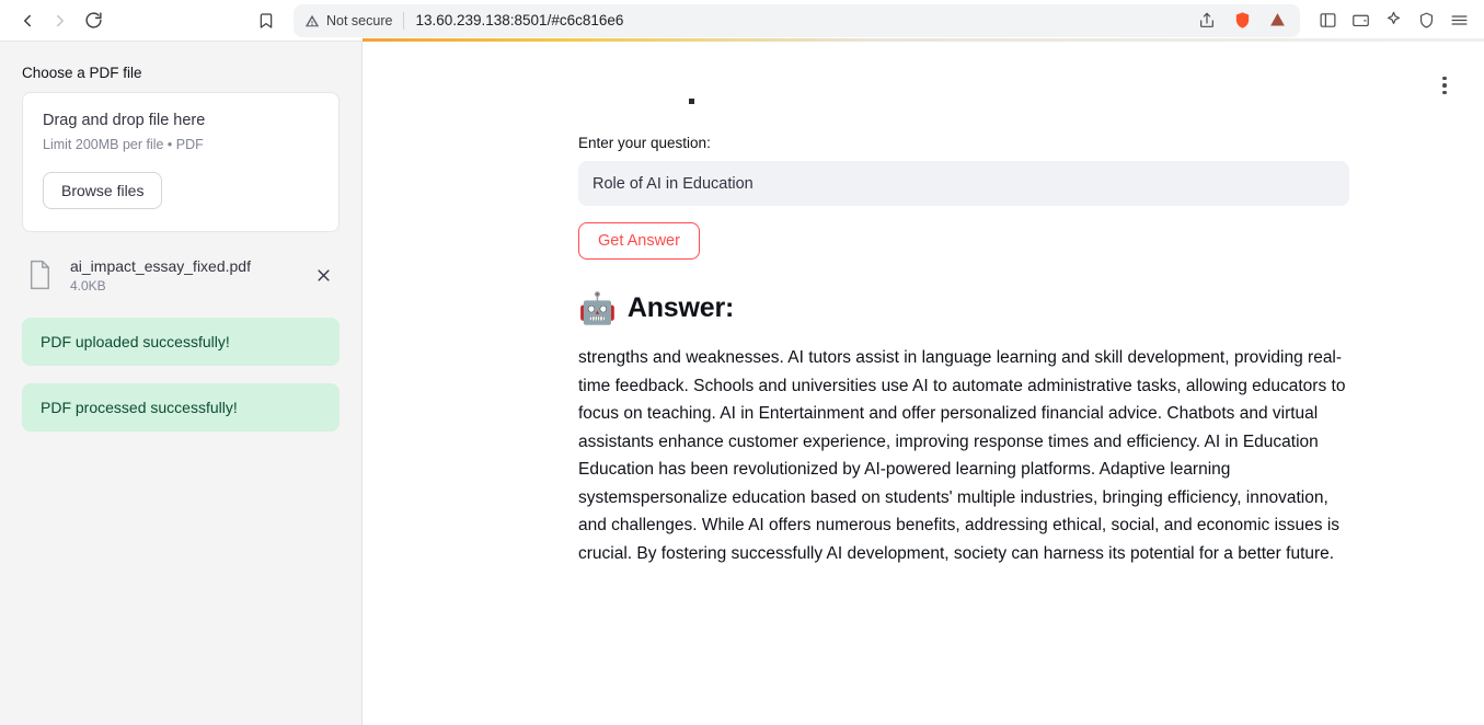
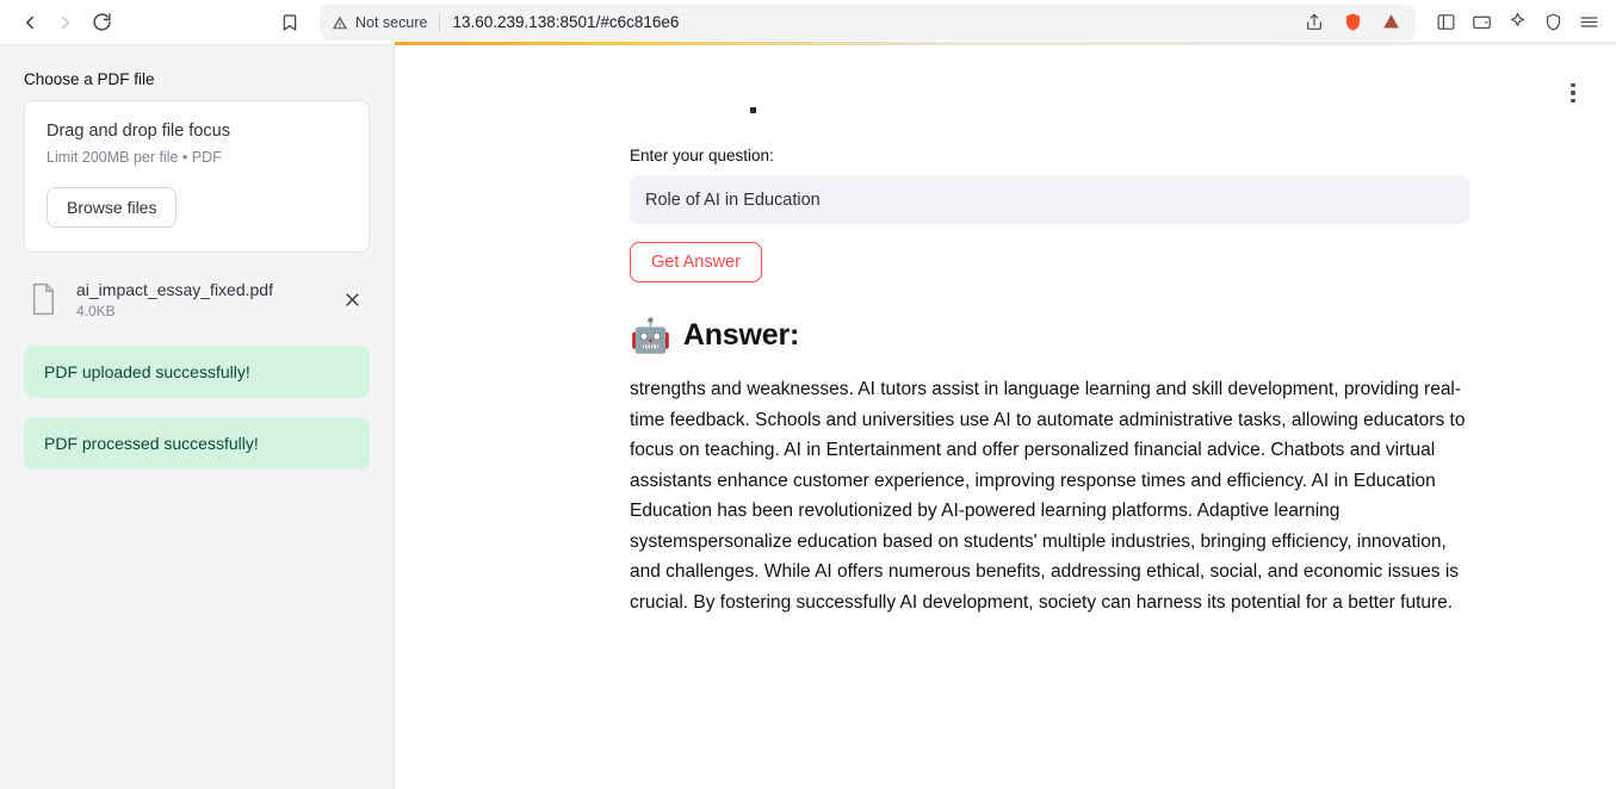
  Not secure
  13.60.239.138:8501/#c6c816e6
  Choose a PDF file
- Drag and drop file here
+ Drag and drop file focus
  Limit 200MB per file • PDF
  Browse files
  ai_impact_essay_fixed.pdf
  4.0KB
  PDF uploaded successfully!
  PDF processed successfully!
  Enter your question:
  Role of AI in Education
  Get Answer
  🤖
  Answer:
  strengths and weaknesses. AI tutors assist in language learning and skill development, providing real-time feedback. Schools and universities use AI to automate administrative tasks, allowing educators to focus on teaching. AI in Entertainment and offer personalized financial advice. Chatbots and virtual assistants enhance customer experience, improving response times and efficiency. AI in Education Education has been revolutionized by AI-powered learning platforms. Adaptive learning systemspersonalize education based on students' multiple industries, bringing efficiency, innovation, and challenges. While AI offers numerous benefits, addressing ethical, social, and economic issues is crucial. By fostering successfully AI development, society can harness its potential for a better future.
